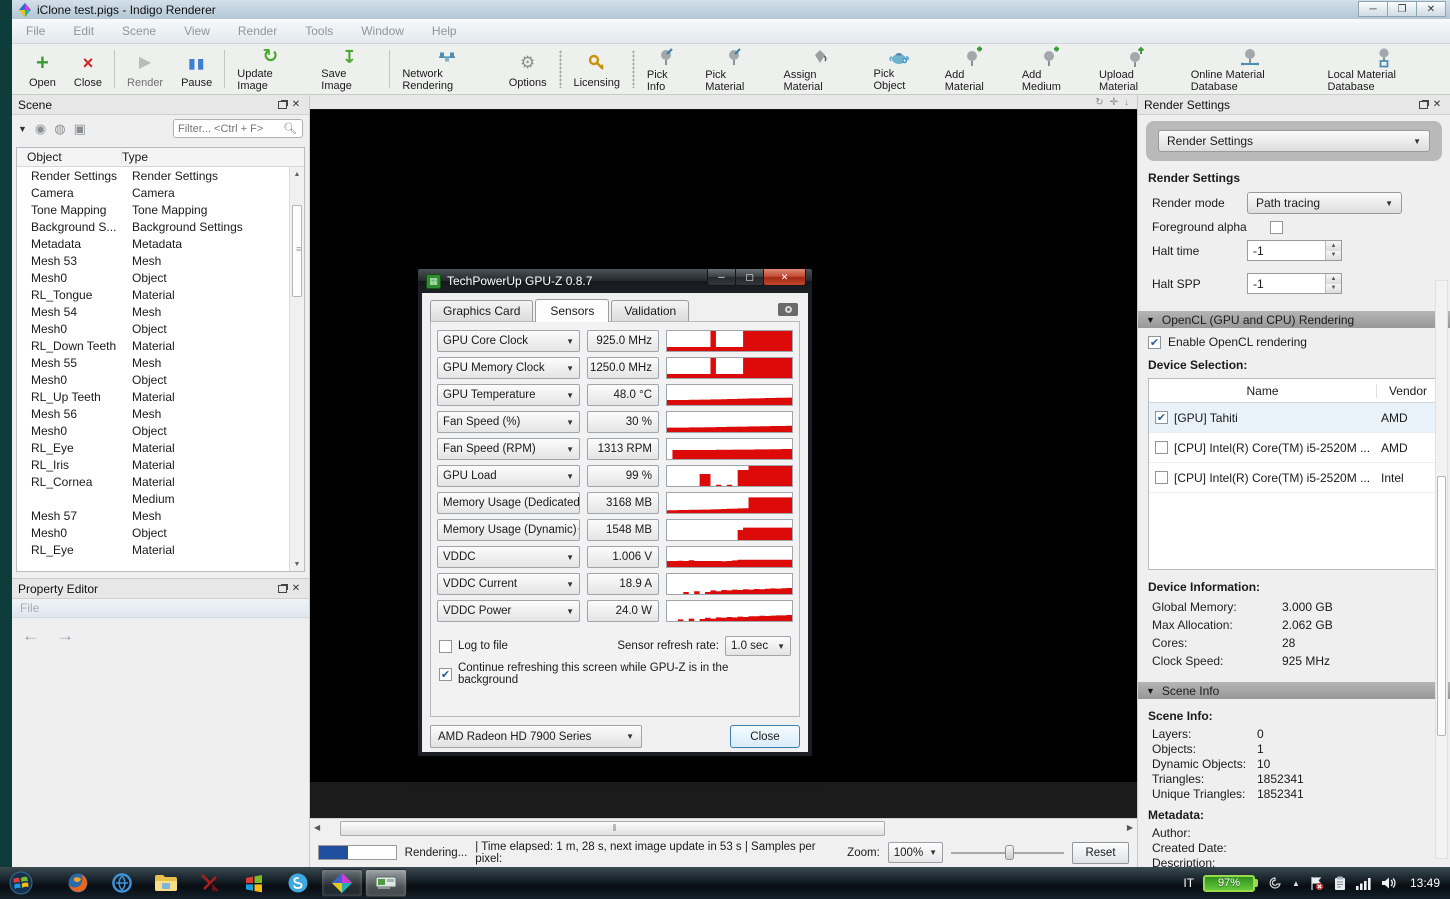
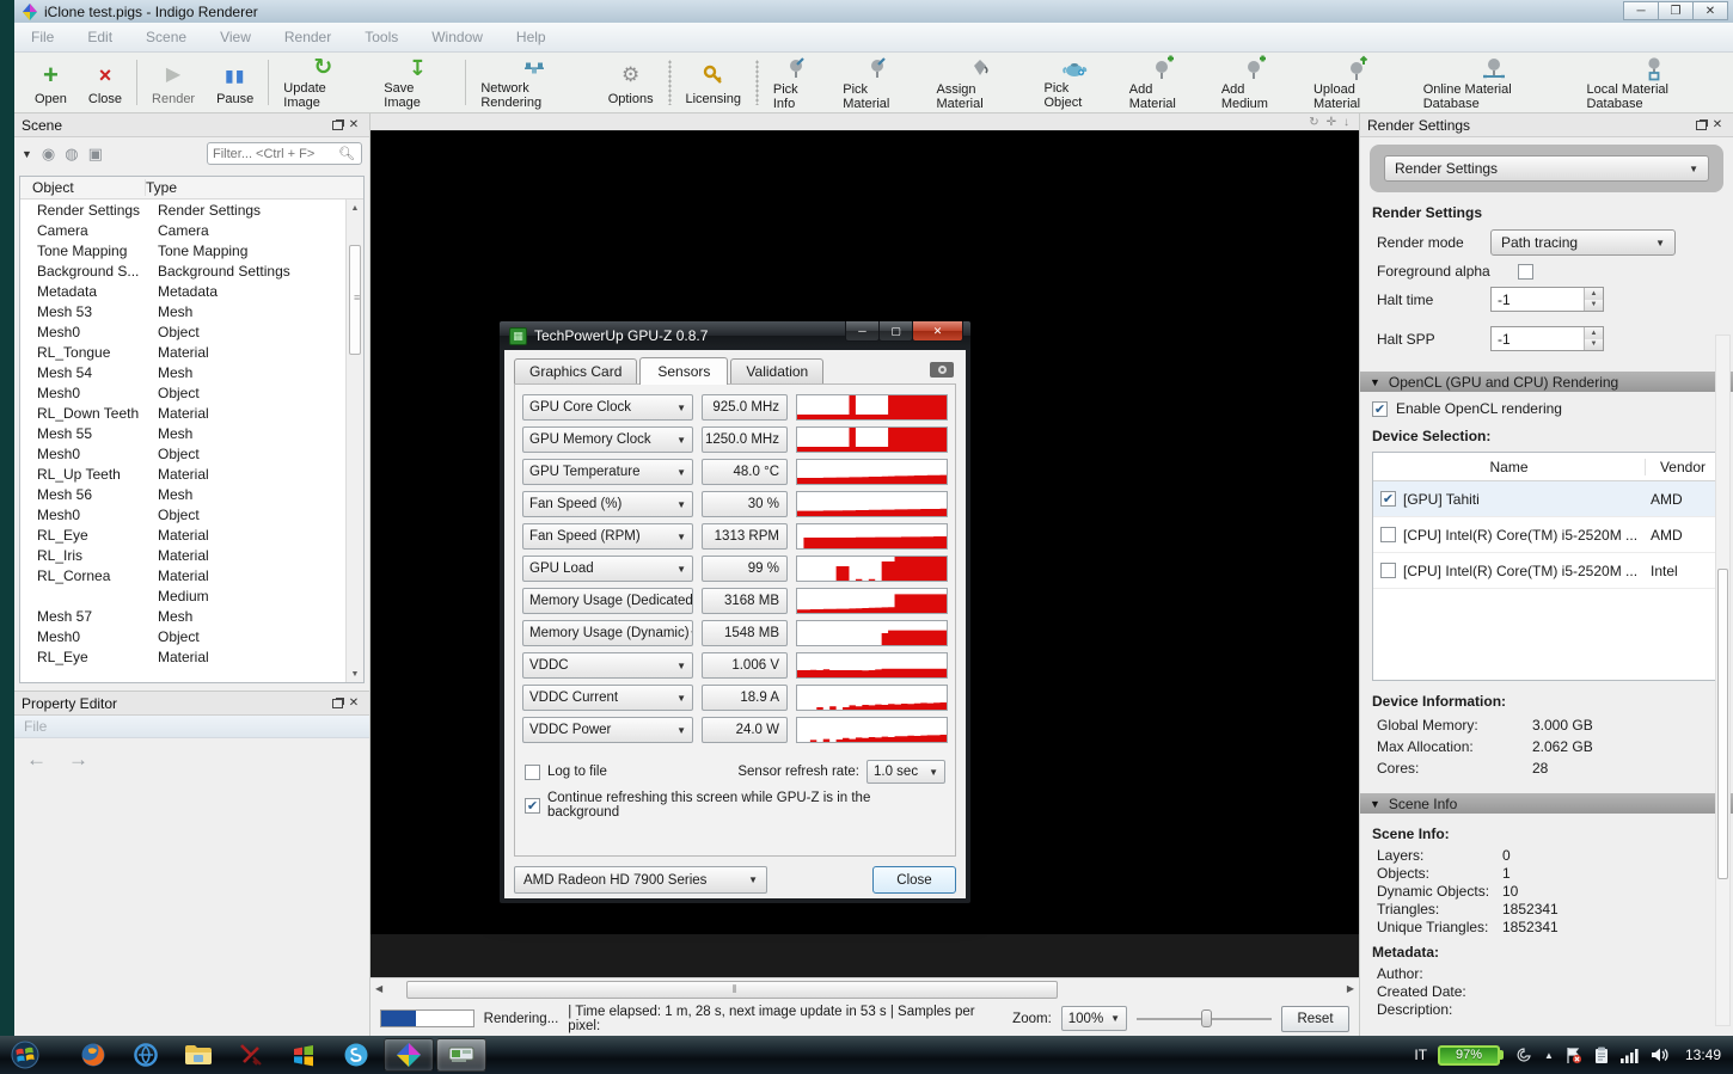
  iClone test.pigs - Indigo Renderer
  ─
  ❐
  ✕
  File
  Edit
  Scene
  View
  Render
  Tools
  Window
  Help
  +
  Open
  ×
  Close
  ▶
  Render
  ▮▮
  Pause
  ↻
  Update Image
  ↧
  Save Image
  Network Rendering
  ⚙
  Options
  Licensing
  Pick Info
  Pick Material
  Assign Material
  Pick Object
  Add Material
  Add Medium
  Upload Material
  Online Material Database
  Local Material Database
  Scene
  ✕
  ▼
  ◉
  ◍
  ▣
  Filter... <Ctrl + F>
  🔍︎
  Object
  Type
  Render Settings
  Render Settings
  Camera
  Camera
  Tone Mapping
  Tone Mapping
  Background S...
  Background Settings
  Metadata
  Metadata
  Mesh 53
  Mesh
  Mesh0
  Object
  RL_Tongue
  Material
  Mesh 54
  Mesh
  Mesh0
  Object
  RL_Down Teeth
  Material
  Mesh 55
  Mesh
  Mesh0
  Object
  RL_Up Teeth
  Material
  Mesh 56
  Mesh
  Mesh0
  Object
  RL_Eye
  Material
  RL_Iris
  Material
  RL_Cornea
  Material
  Medium
  Mesh 57
  Mesh
  Mesh0
  Object
  RL_Eye
  Material
  Property Editor
  ✕
  File
  ←
  →
  ↻
  ✛
  ↓
  ◀
  ▶
  Rendering...
  | Time elapsed: 1 m, 28 s, next image update in 53 s | Samples per pixel:
  Zoom:
  100%
  ▼
  Reset
  Render Settings
  ✕
  Render Settings
  ▼
  Render Settings
  Render mode
  Path tracing
  ▼
  Foreground alpha
  Halt time
  -1
  Halt SPP
  -1
  ▼
  OpenCL (GPU and CPU) Rendering
  ✔
  Enable OpenCL rendering
  Device Selection:
  Name
  Vendor
  ✔
  [GPU] Tahiti
  AMD
  [CPU] Intel(R) Core(TM) i5-2520M ...
  AMD
  [CPU] Intel(R) Core(TM) i5-2520M ...
  Intel
  Device Information:
  Global Memory:
  3.000 GB
  Max Allocation:
  2.062 GB
  Cores:
  28
- Clock Speed:
- 925 MHz
  ▼
  Scene Info
  Scene Info:
  Layers:
  0
  Objects:
  1
  Dynamic Objects:
  10
  Triangles:
  1852341
  Unique Triangles:
  1852341
  Metadata:
  Author:
  Created Date:
  Description:
  ▦
  TechPowerUp GPU-Z 0.8.7
  ─
  ▢
  ✕
  Graphics Card
  Sensors
  Validation
  GPU Core Clock
  ▼
  925.0 MHz
  GPU Memory Clock
  ▼
  1250.0 MHz
  GPU Temperature
  ▼
  48.0 °C
  Fan Speed (%)
  ▼
  30 %
  Fan Speed (RPM)
  ▼
  1313 RPM
  GPU Load
  ▼
  99 %
  Memory Usage (Dedicated
  3168 MB
  Memory Usage (Dynamic)
  1548 MB
  VDDC
  ▼
  1.006 V
  VDDC Current
  ▼
  18.9 A
  VDDC Power
  ▼
  24.0 W
  Log to file
  Sensor refresh rate:
  1.0 sec
  ▼
  ✔
  Continue refreshing this screen while GPU-Z is in the background
  AMD Radeon HD 7900 Series
  ▼
  Close
  IT
  97%
  ▲
  13:49
